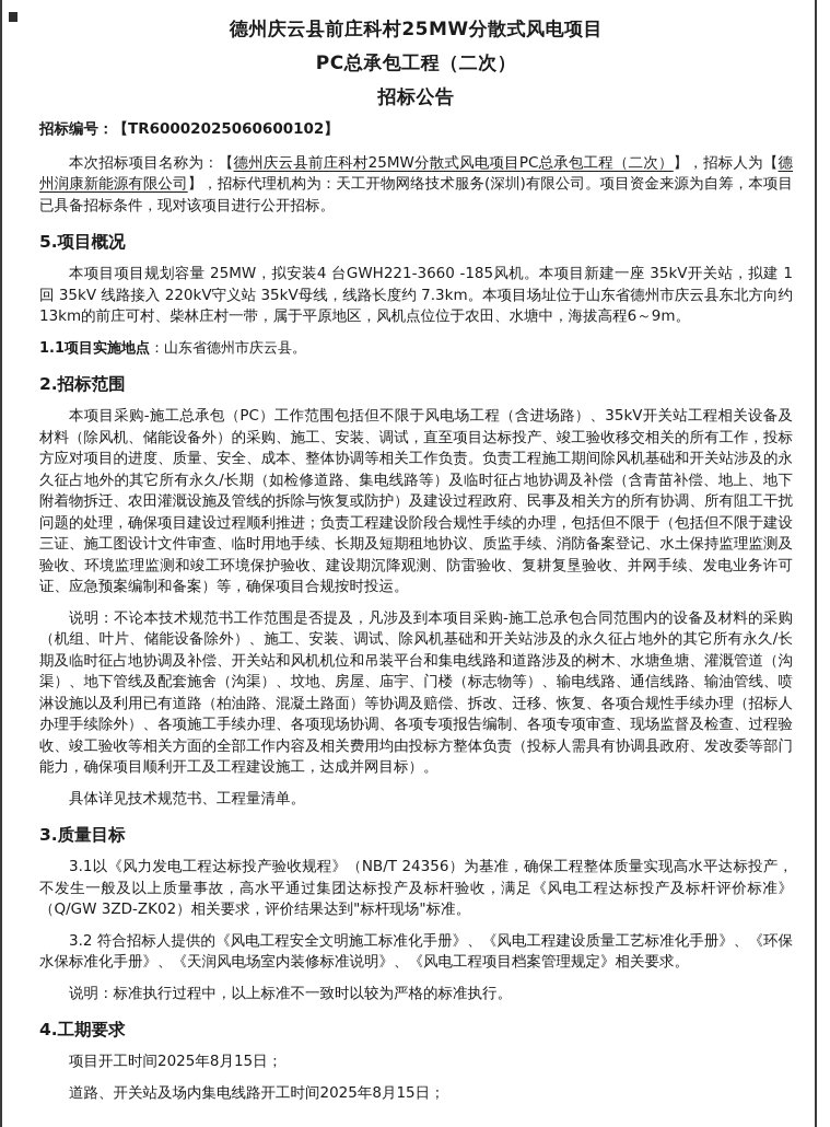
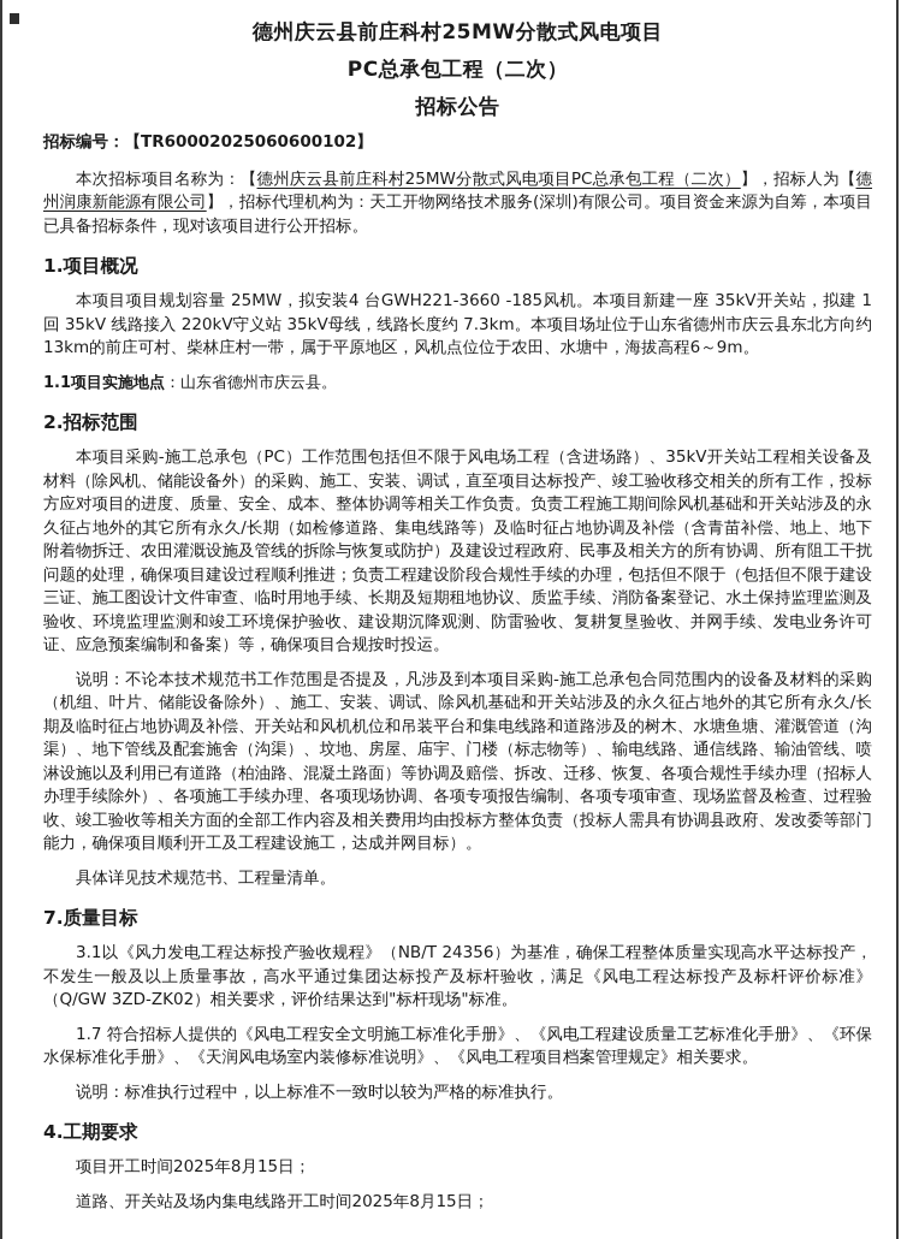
  德州庆云县前庄科村25MW分散式风电项目
  PC总承包工程（二次）
  招标公告
  招标编号：【TR60002025060600102】
  本次招标项目名称为：【德州庆云县前庄科村25MW分散式风电项目PC总承包工程（二次）】，招标人为【德州润康新能源有限公司】，招标代理机构为：天工开物网络技术服务(深圳)有限公司。项目资金来源为自筹，本项目已具备招标条件，现对该项目进行公开招标。
- 5.项目概况
+ 1.项目概况
  本项目项目规划容量 25MW，拟安装4 台GWH221-3660 -185风机。本项目新建一座 35kV开关站，拟建 1回 35kV 线路接入 220kV守义站 35kV母线，线路长度约 7.3km。本项目场址位于山东省德州市庆云县东北方向约 13km的前庄可村、柴林庄村一带，属于平原地区，风机点位位于农田、水塘中，海拔高程6～9m。
  1.1项目实施地点：山东省德州市庆云县。
  2.招标范围
  本项目采购-施工总承包（PC）工作范围包括但不限于风电场工程（含进场路）、35kV开关站工程相关设备及材料（除风机、储能设备外）的采购、施工、安装、调试，直至项目达标投产、竣工验收移交相关的所有工作，投标方应对项目的进度、质量、安全、成本、整体协调等相关工作负责。负责工程施工期间除风机基础和开关站涉及的永久征占地外的其它所有永久/长期（如检修道路、集电线路等）及临时征占地协调及补偿（含青苗补偿、地上、地下附着物拆迁、农田灌溉设施及管线的拆除与恢复或防护）及建设过程政府、民事及相关方的所有协调、所有阻工干扰问题的处理，确保项目建设过程顺利推进；负责工程建设阶段合规性手续的办理，包括但不限于（包括但不限于建设三证、施工图设计文件审查、临时用地手续、长期及短期租地协议、质监手续、消防备案登记、水土保持监理监测及验收、环境监理监测和竣工环境保护验收、建设期沉降观测、防雷验收、复耕复垦验收、并网手续、发电业务许可证、应急预案编制和备案）等，确保项目合规按时投运。
  说明：不论本技术规范书工作范围是否提及，凡涉及到本项目采购-施工总承包合同范围内的设备及材料的采购（机组、叶片、储能设备除外）、施工、安装、调试、除风机基础和开关站涉及的永久征占地外的其它所有永久/长期及临时征占地协调及补偿、开关站和风机机位和吊装平台和集电线路和道路涉及的树木、水塘鱼塘、灌溉管道（沟渠）、地下管线及配套施舍（沟渠）、坟地、房屋、庙宇、门楼（标志物等）、输电线路、通信线路、输油管线、喷淋设施以及利用已有道路（柏油路、混凝土路面）等协调及赔偿、拆改、迁移、恢复、各项合规性手续办理（招标人办理手续除外）、各项施工手续办理、各项现场协调、各项专项报告编制、各项专项审查、现场监督及检查、过程验收、竣工验收等相关方面的全部工作内容及相关费用均由投标方整体负责（投标人需具有协调县政府、发改委等部门能力，确保项目顺利开工及工程建设施工，达成并网目标）。
  具体详见技术规范书、工程量清单。
- 3.质量目标
+ 7.质量目标
  3.1以《风力发电工程达标投产验收规程》（NB/T 24356）为基准，确保工程整体质量实现高水平达标投产，不发生一般及以上质量事故，高水平通过集团达标投产及标杆验收，满足《风电工程达标投产及标杆评价标准》（Q/GW 3ZD-ZK02）相关要求，评价结果达到"标杆现场"标准。
- 3.2 符合招标人提供的《风电工程安全文明施工标准化手册》、《风电工程建设质量工艺标准化手册》、《环保水保标准化手册》、《天润风电场室内装修标准说明》、《风电工程项目档案管理规定》相关要求。
+ 1.7 符合招标人提供的《风电工程安全文明施工标准化手册》、《风电工程建设质量工艺标准化手册》、《环保水保标准化手册》、《天润风电场室内装修标准说明》、《风电工程项目档案管理规定》相关要求。
  说明：标准执行过程中，以上标准不一致时以较为严格的标准执行。
  4.工期要求
  项目开工时间2025年8月15日；
  道路、开关站及场内集电线路开工时间2025年8月15日；
